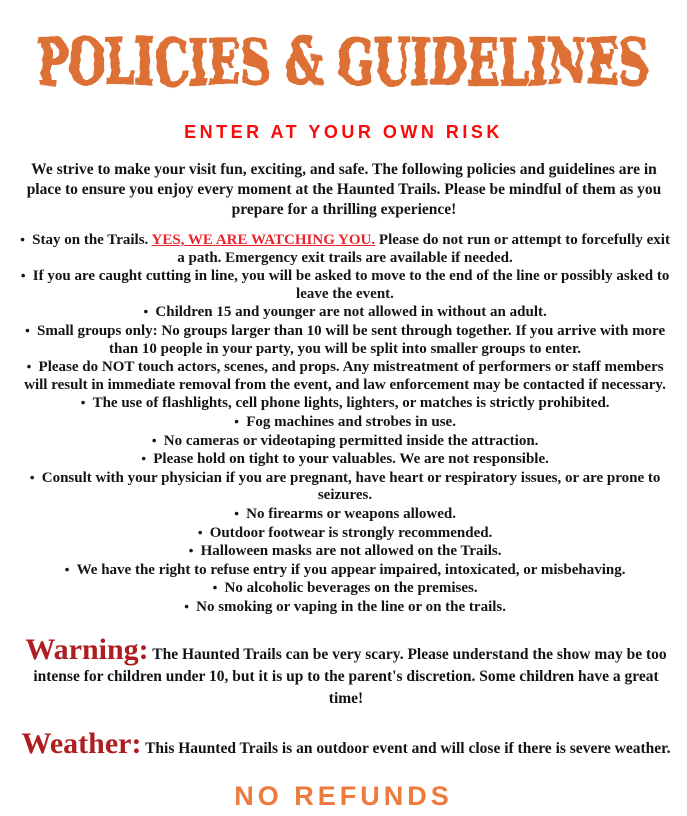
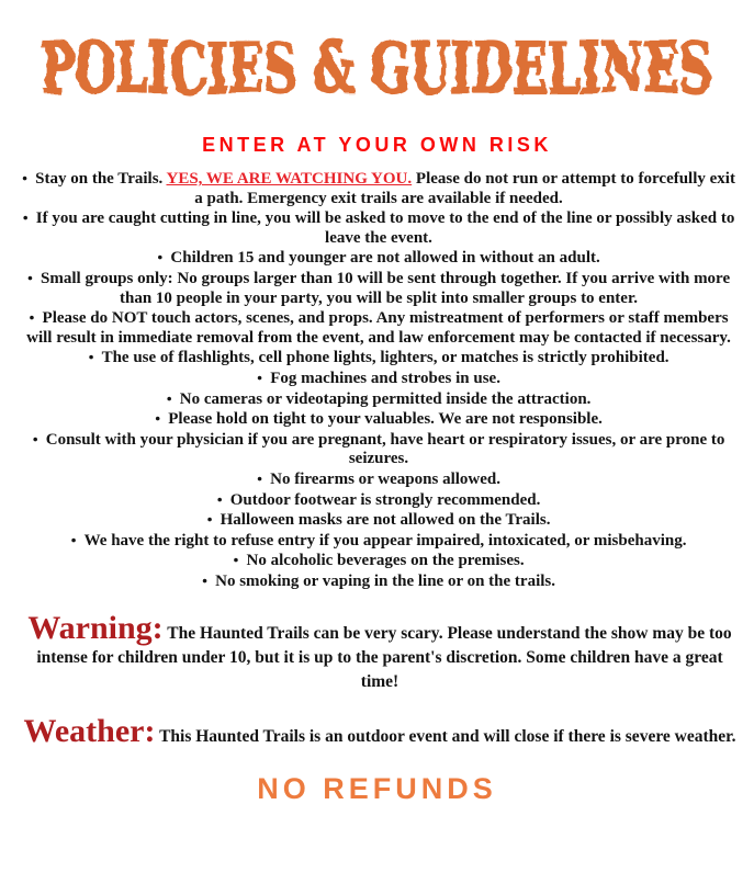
  POLICIES & GUIDELINES
  ENTER AT YOUR OWN RISK
- We strive to make your visit fun, exciting, and safe. The following policies and guidelines are in place to ensure you enjoy every moment at the Haunted Trails. Please be mindful of them as you prepare for a thrilling experience!
  Stay on the Trails. YES, WE ARE WATCHING YOU. Please do not run or attempt to forcefully exit a path. Emergency exit trails are available if needed.
  If you are caught cutting in line, you will be asked to move to the end of the line or possibly asked to leave the event.
  Children 15 and younger are not allowed in without an adult.
  Small groups only: No groups larger than 10 will be sent through together. If you arrive with more than 10 people in your party, you will be split into smaller groups to enter.
  Please do NOT touch actors, scenes, and props. Any mistreatment of performers or staff members will result in immediate removal from the event, and law enforcement may be contacted if necessary.
  The use of flashlights, cell phone lights, lighters, or matches is strictly prohibited.
  Fog machines and strobes in use.
  No cameras or videotaping permitted inside the attraction.
  Please hold on tight to your valuables. We are not responsible.
  Consult with your physician if you are pregnant, have heart or respiratory issues, or are prone to seizures.
  No firearms or weapons allowed.
  Outdoor footwear is strongly recommended.
  Halloween masks are not allowed on the Trails.
  We have the right to refuse entry if you appear impaired, intoxicated, or misbehaving.
  No alcoholic beverages on the premises.
  No smoking or vaping in the line or on the trails.
  Warning: The Haunted Trails can be very scary. Please understand the show may be too intense for children under 10, but it is up to the parent's discretion. Some children have a great time!
  Weather: This Haunted Trails is an outdoor event and will close if there is severe weather.
  NO REFUNDS
